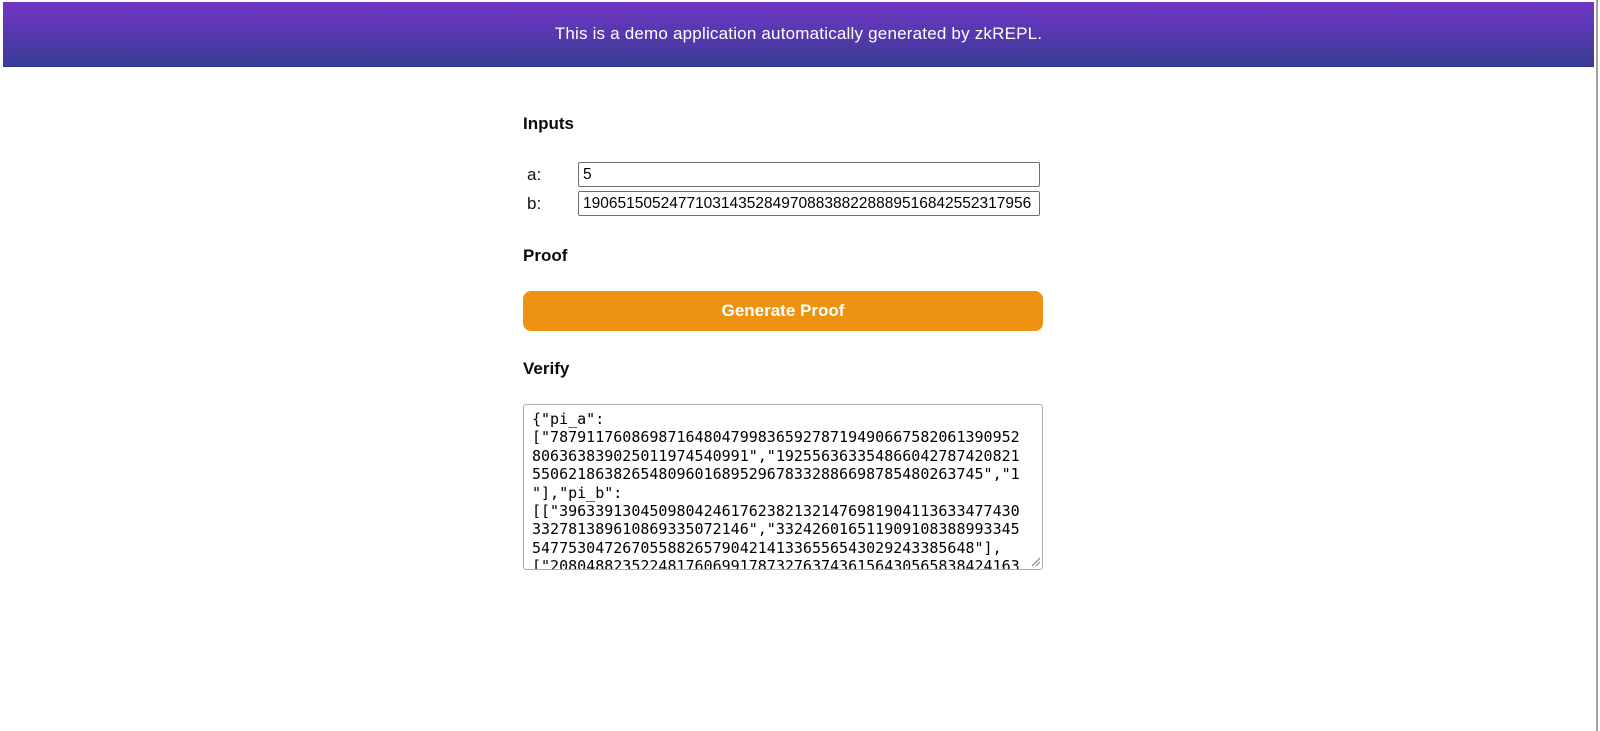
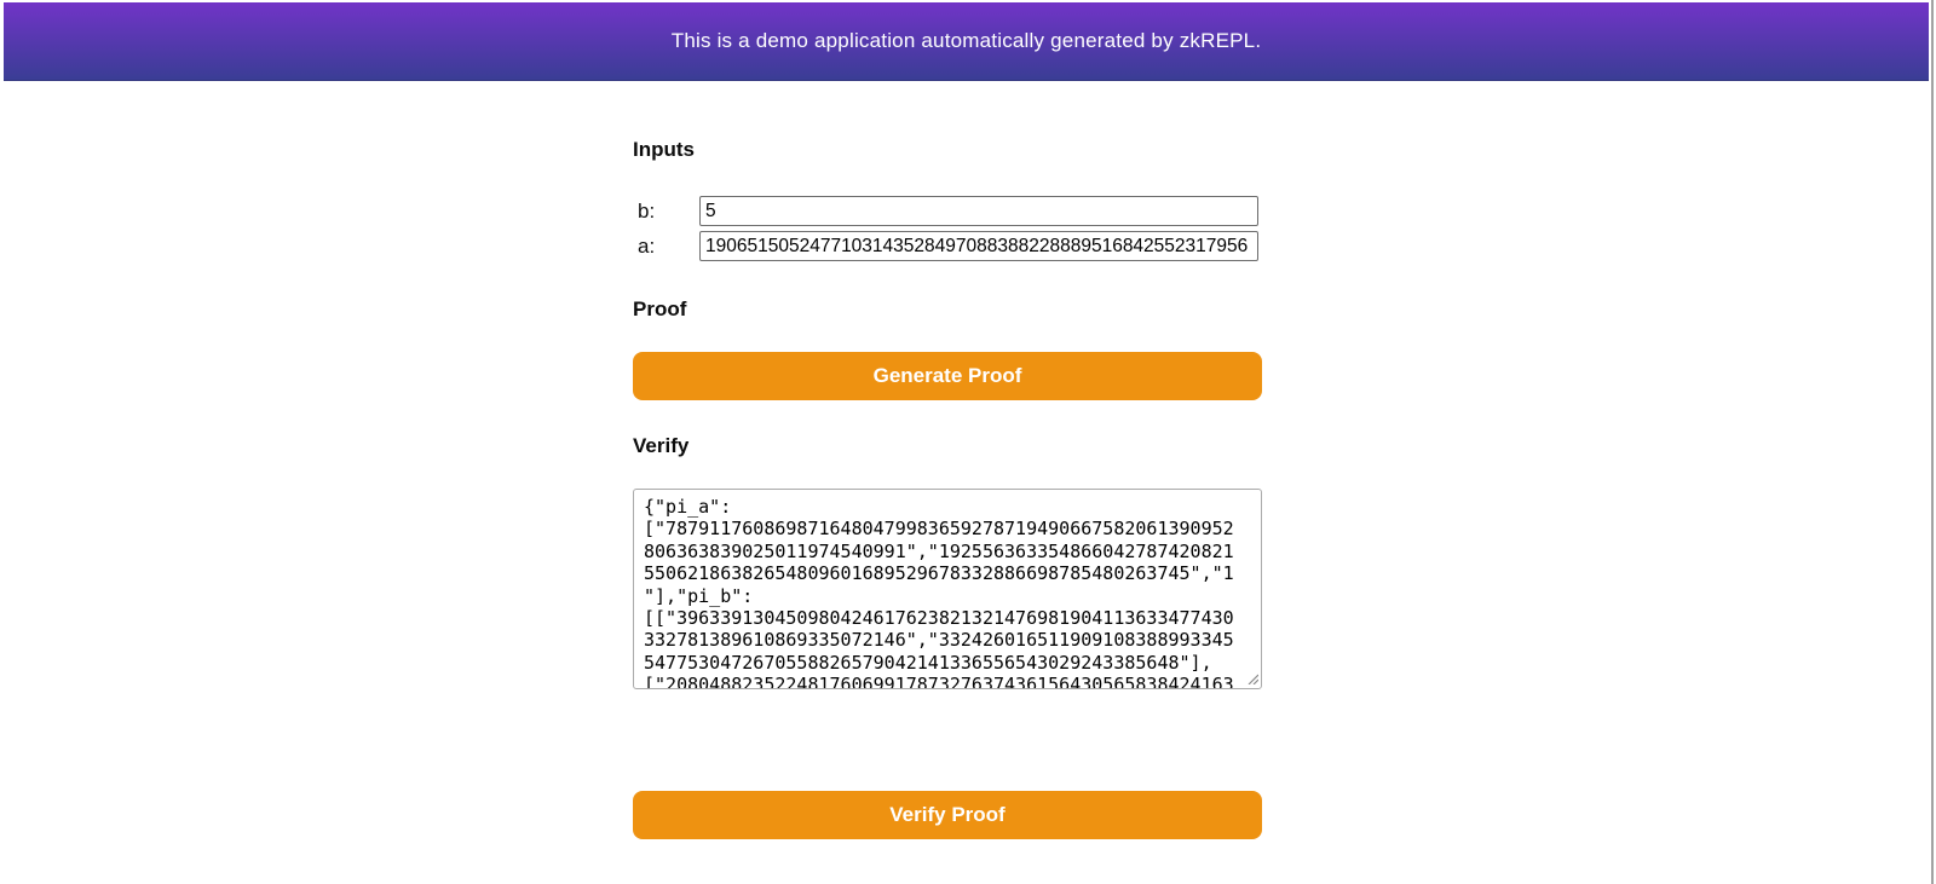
  This is a demo application automatically generated by zkREPL.
  Inputs
- a:
+ b:
  5
- b:
+ a:
  1906515052477103143528497088388228889516842552317956
  Proof
  Generate Proof
  Verify
  {"pi_a":
  ["7879117608698716480479983659278719490667582061390952
  806363839025011974540991","192556363354866042787420821
  55062186382654809601689529678332886698785480263745","1
  "],"pi_b":
  [["396339130450980424617623821321476981904113633477430
  332781389610869335072146","332426016511909108388993345
  5477530472670558826579042141336556543029243385648"],
+ Verify Proof
